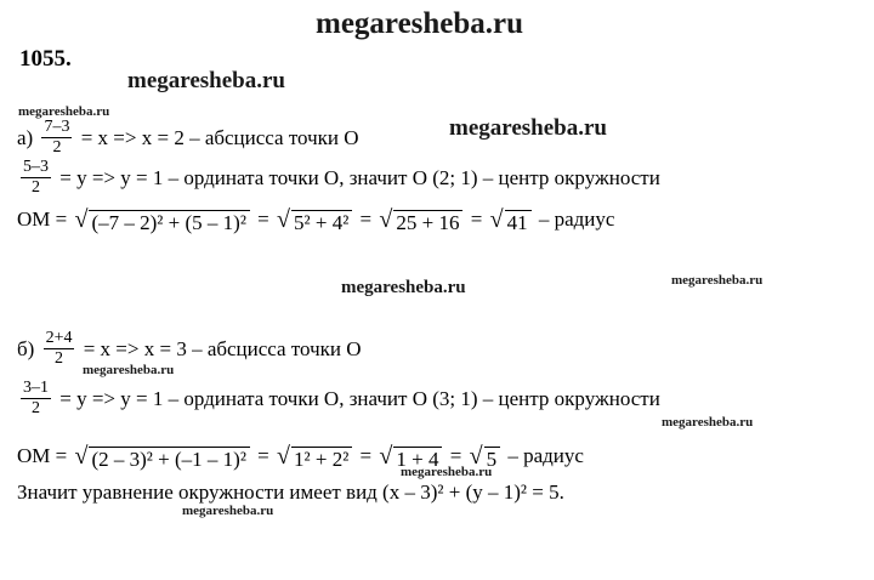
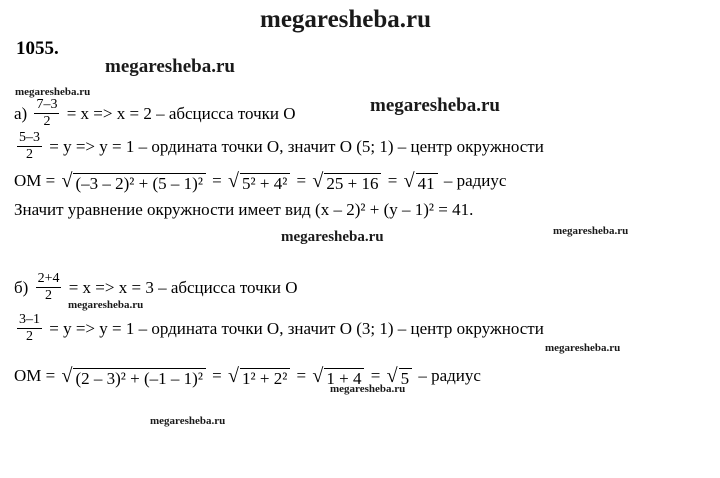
  megaresheba.ru
  megaresheba.ru
  megaresheba.ru
  megaresheba.ru
  megaresheba.ru
  megaresheba.ru
  megaresheba.ru
  megaresheba.ru
  megaresheba.ru
  megaresheba.ru
  1055.
  а)
  7–3
  2
  = x => x = 2 – абсцисса точки О
  5–3
  2
- = y => y = 1 – ордината точки О, значит О (2; 1) – центр окружности
+ = y => y = 1 – ордината точки О, значит О (5; 1) – центр окружности
  ОМ =
  √
- (–7 – 2)² + (5 – 1)² =
+ (–3 – 2)² + (5 – 1)² =
  √
  5² + 4² =
  √
  25 + 16 =
  √
  41 – радиус
+ Значит уравнение окружности имеет вид (х – 2)² + (у – 1)² = 41.
  б)
  2+4
  2
  = x => x = 3 – абсцисса точки О
  3–1
  2
  = y => y = 1 – ордината точки О, значит О (3; 1) – центр окружности
  ОМ =
  √
  (2 – 3)² + (–1 – 1)² =
  √
  1² + 2² =
  √
  1 + 4 =
  √
  5 – радиус
- Значит уравнение окружности имеет вид (х – 3)² + (у – 1)² = 5.
